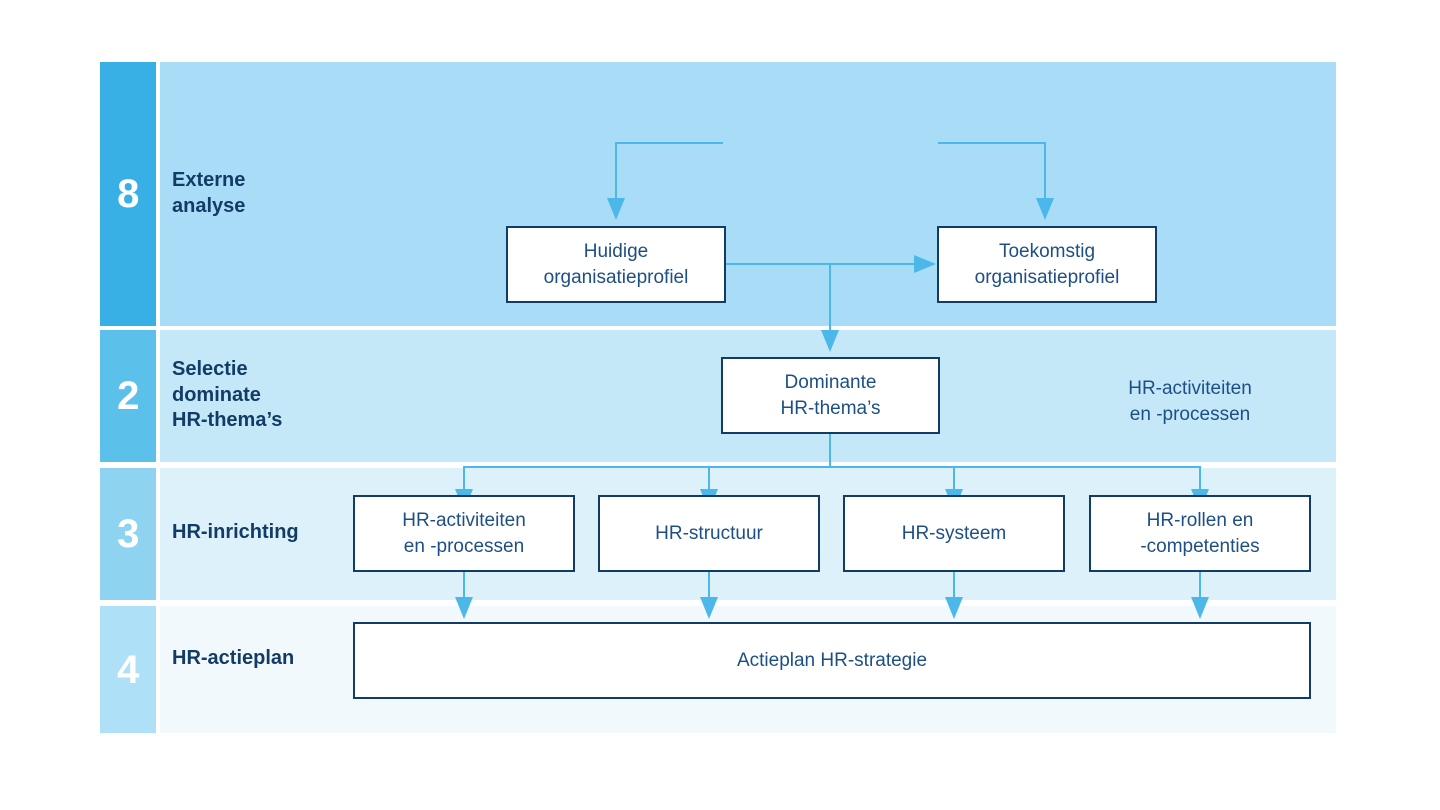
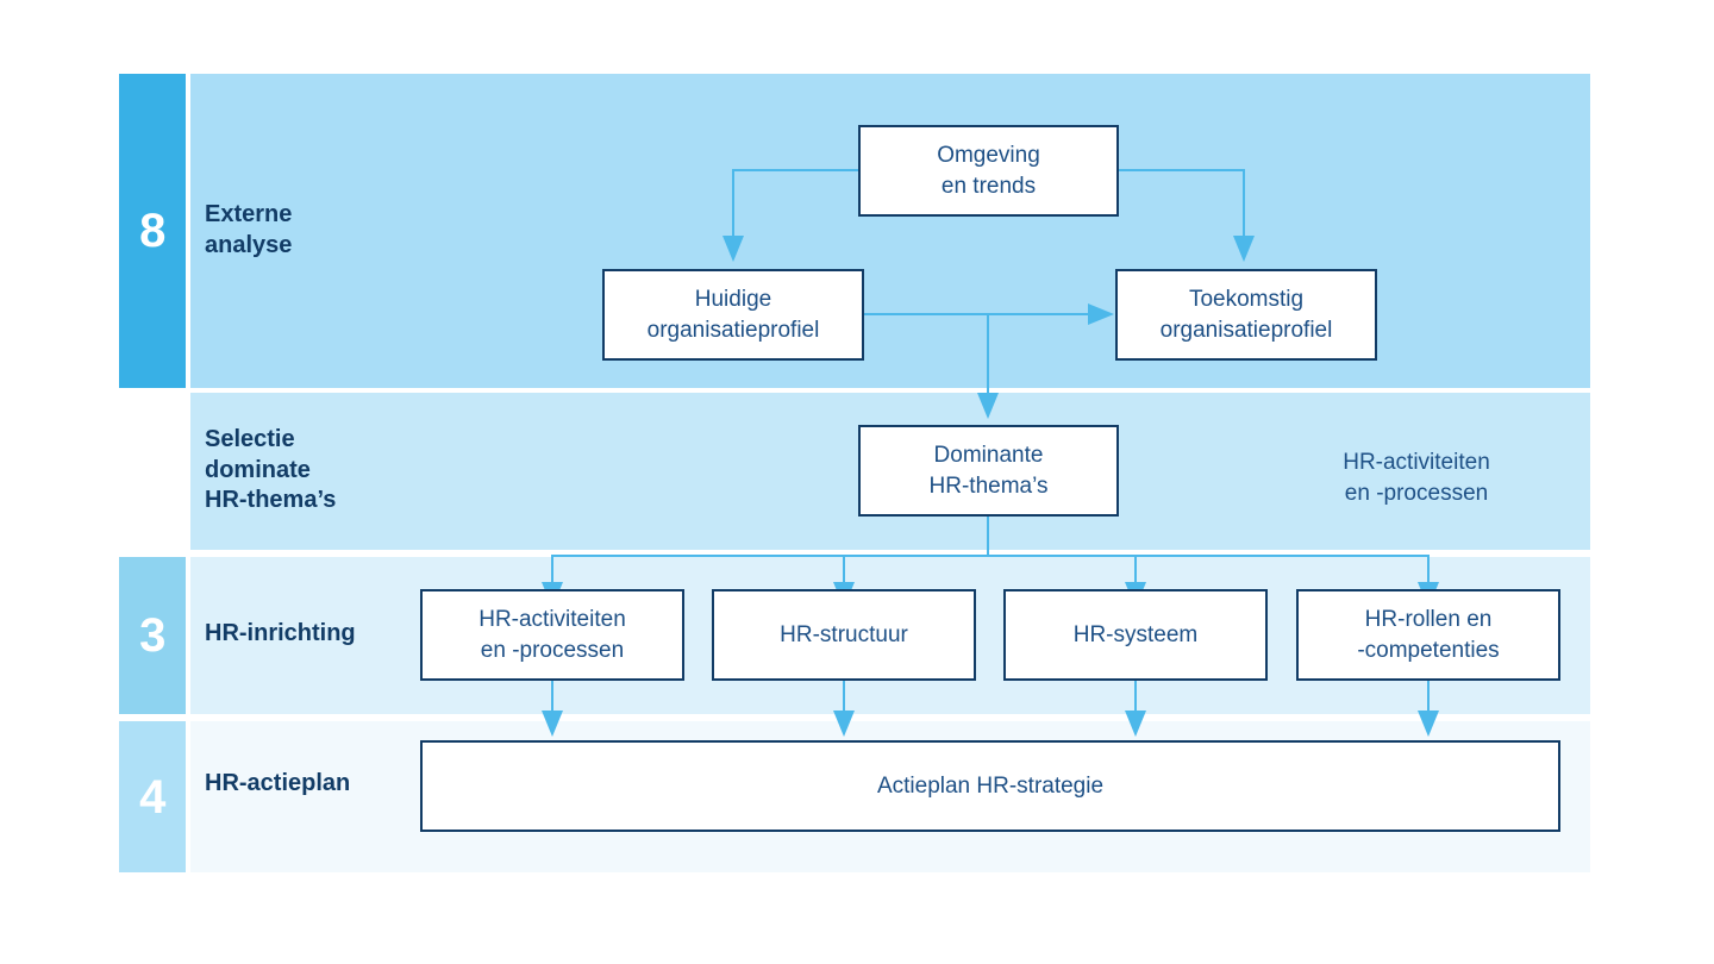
  8
  Externe
  analyse
- 2
  Selectie
  dominate
  HR-thema’s
  3
  HR-inrichting
  4
  HR-actieplan
+ Omgeving
+ en trends
  Huidige
  organisatieprofiel
  Toekomstig
  organisatieprofiel
  Dominante
  HR-thema’s
  HR-activiteiten
  en -processen
  HR-activiteiten
  en -processen
  HR-structuur
  HR-systeem
  HR-rollen en
  -competenties
  Actieplan HR-strategie
